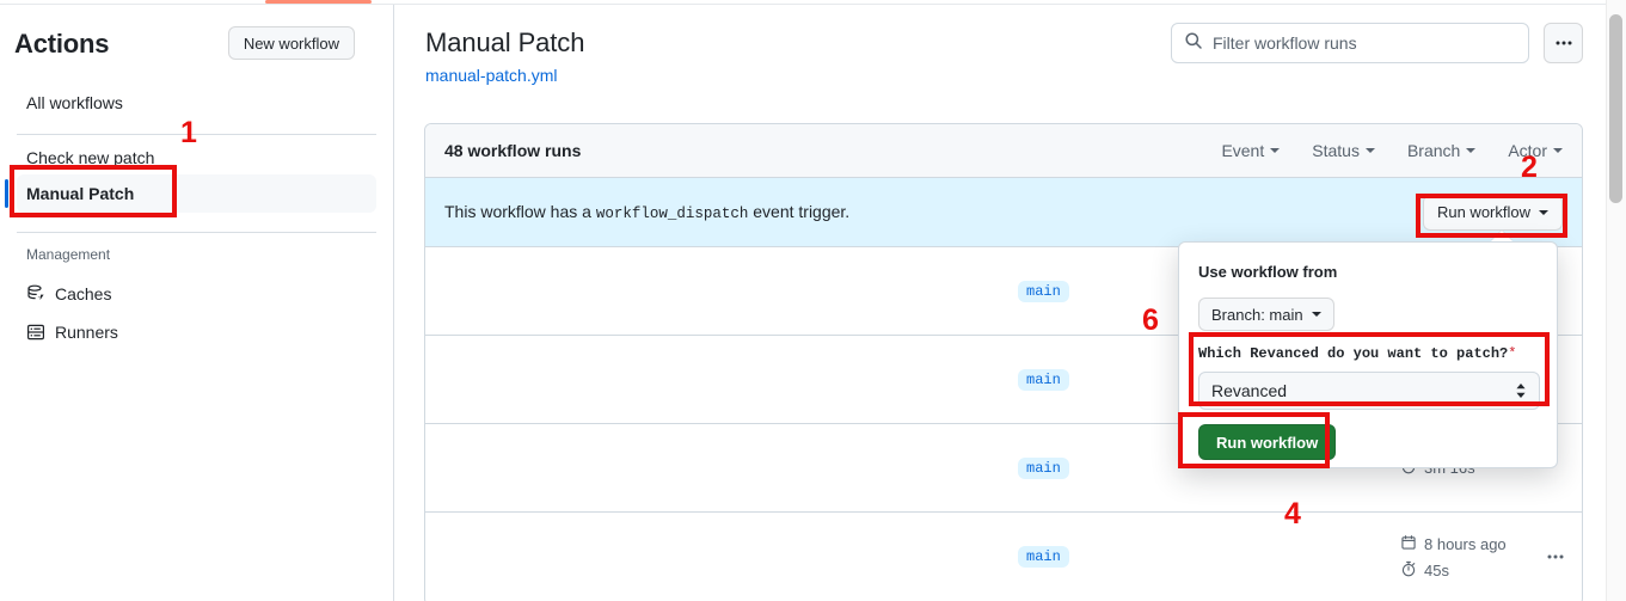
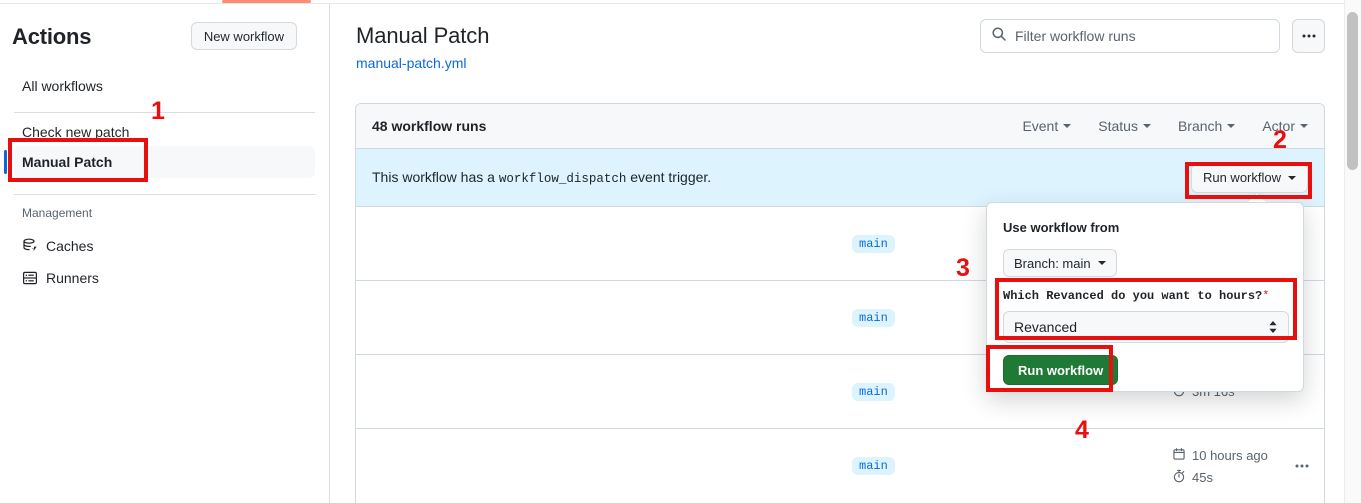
  Actions
  New workflow
  All workflows
  Check new patch
  Manual Patch
  Management
  Caches
  Runners
  Manual Patch
  manual-patch.yml
  Filter workflow runs
  48 workflow runs
  Event
  Status
  Branch
  Actor
  This workflow has a workflow_dispatch event trigger.
  Run workflow
  main
  main
  main
  main
- 8 hours ago
+ 10 hours ago
  45s
  Use workflow from
  Branch: main
- Which Revanced do you want to patch?*
+ Which Revanced do you want to hours?*
  Revanced
  Run workflow
  1
  2
- 6
+ 3
  4
